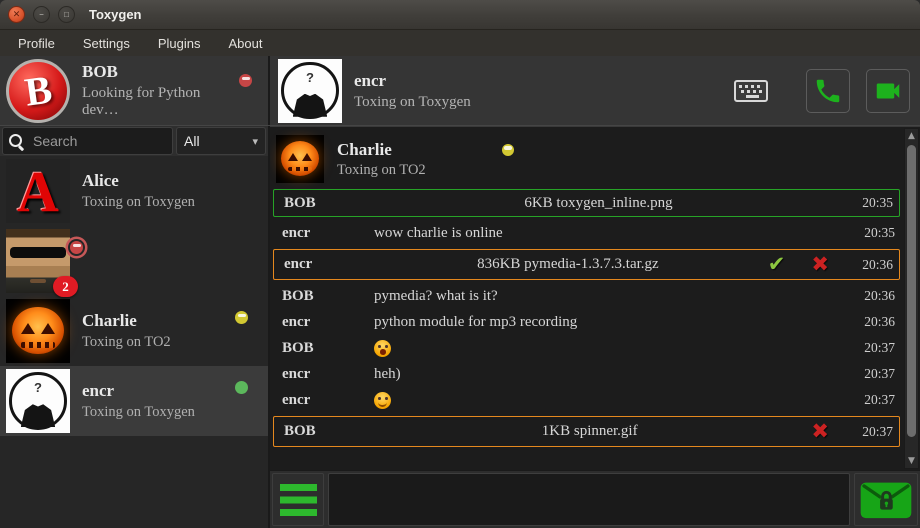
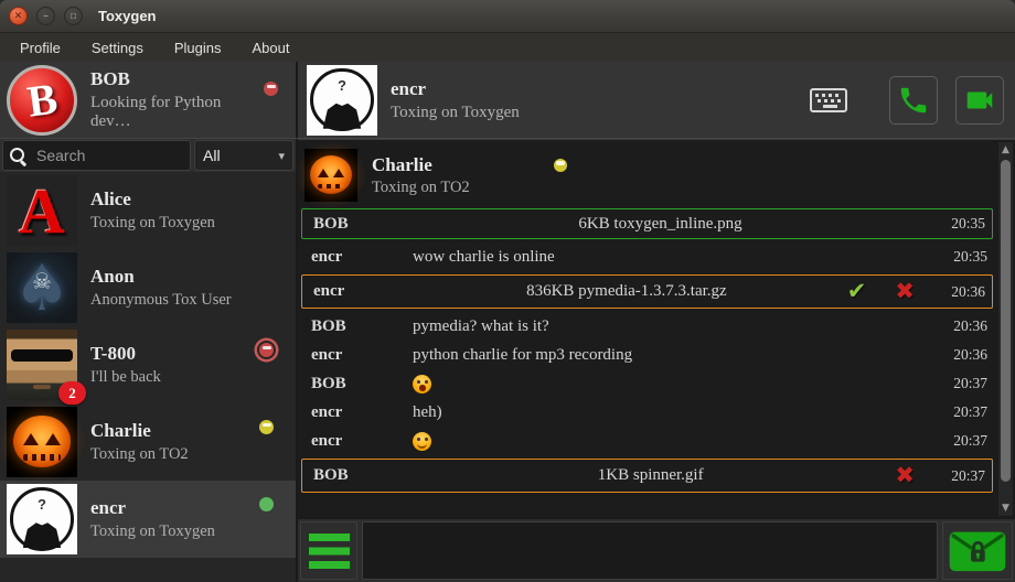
  ✕
  −
  □
  Toxygen
  Profile
  Settings
  Plugins
  About
  BOB
  Looking for Python dev…
  encr
  Toxing on Toxygen
  Search
  All
  ▾
  Alice
  Toxing on Toxygen
+ Anon
+ Anonymous Tox User
  2
+ T-800
+ I'll be back
  Charlie
  Toxing on TO2
  encr
  Toxing on Toxygen
  Charlie
  Toxing on TO2
  BOB
  6KB toxygen_inline.png
  20:35
  encr
  wow charlie is online
  20:35
  encr
  836KB pymedia-1.3.7.3.tar.gz
  ✔
  ✖
  20:36
  BOB
  pymedia? what is it?
  20:36
  encr
- python module for mp3 recording
+ python charlie for mp3 recording
  20:36
  BOB
  20:37
  encr
  heh)
  20:37
  encr
  20:37
  BOB
  1KB spinner.gif
  ✖
  20:37
  ▲
  ▼
